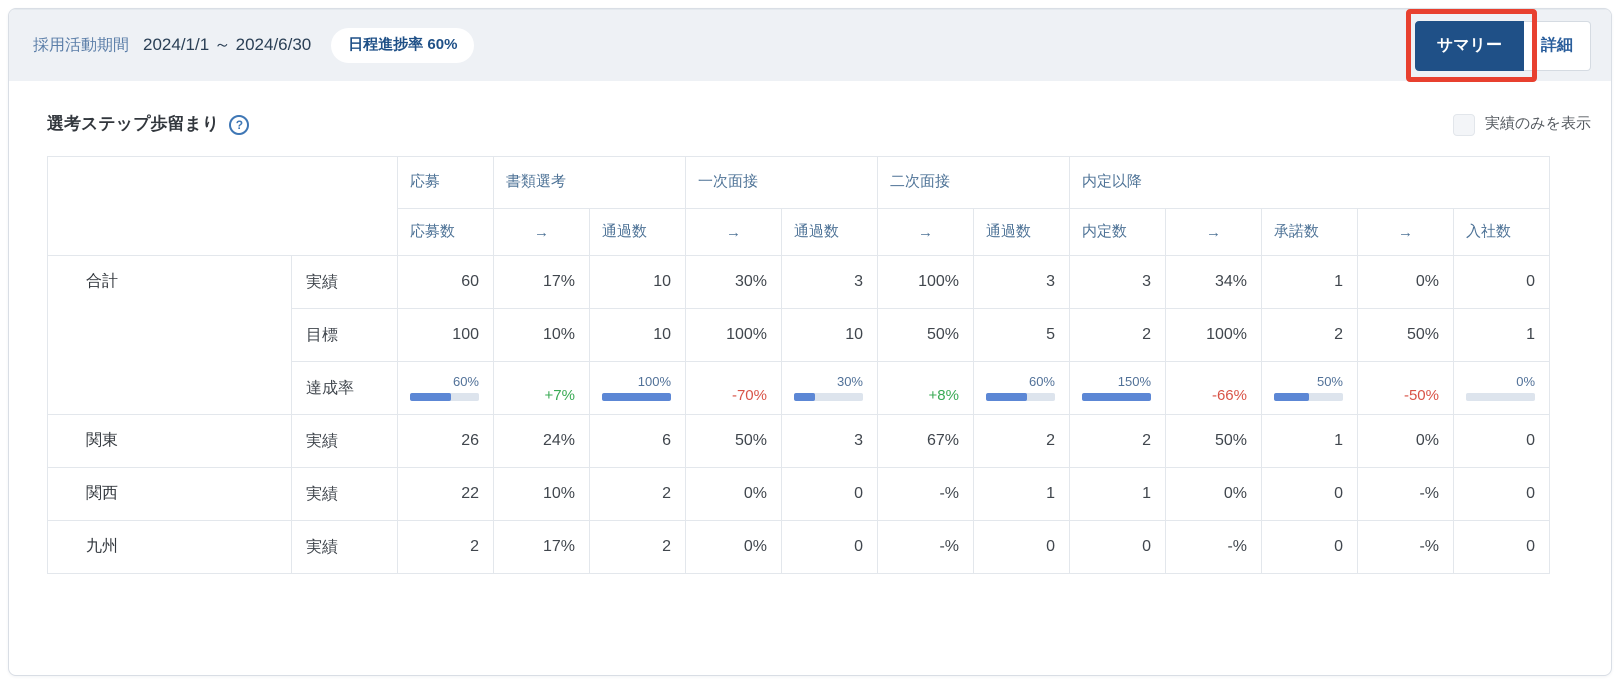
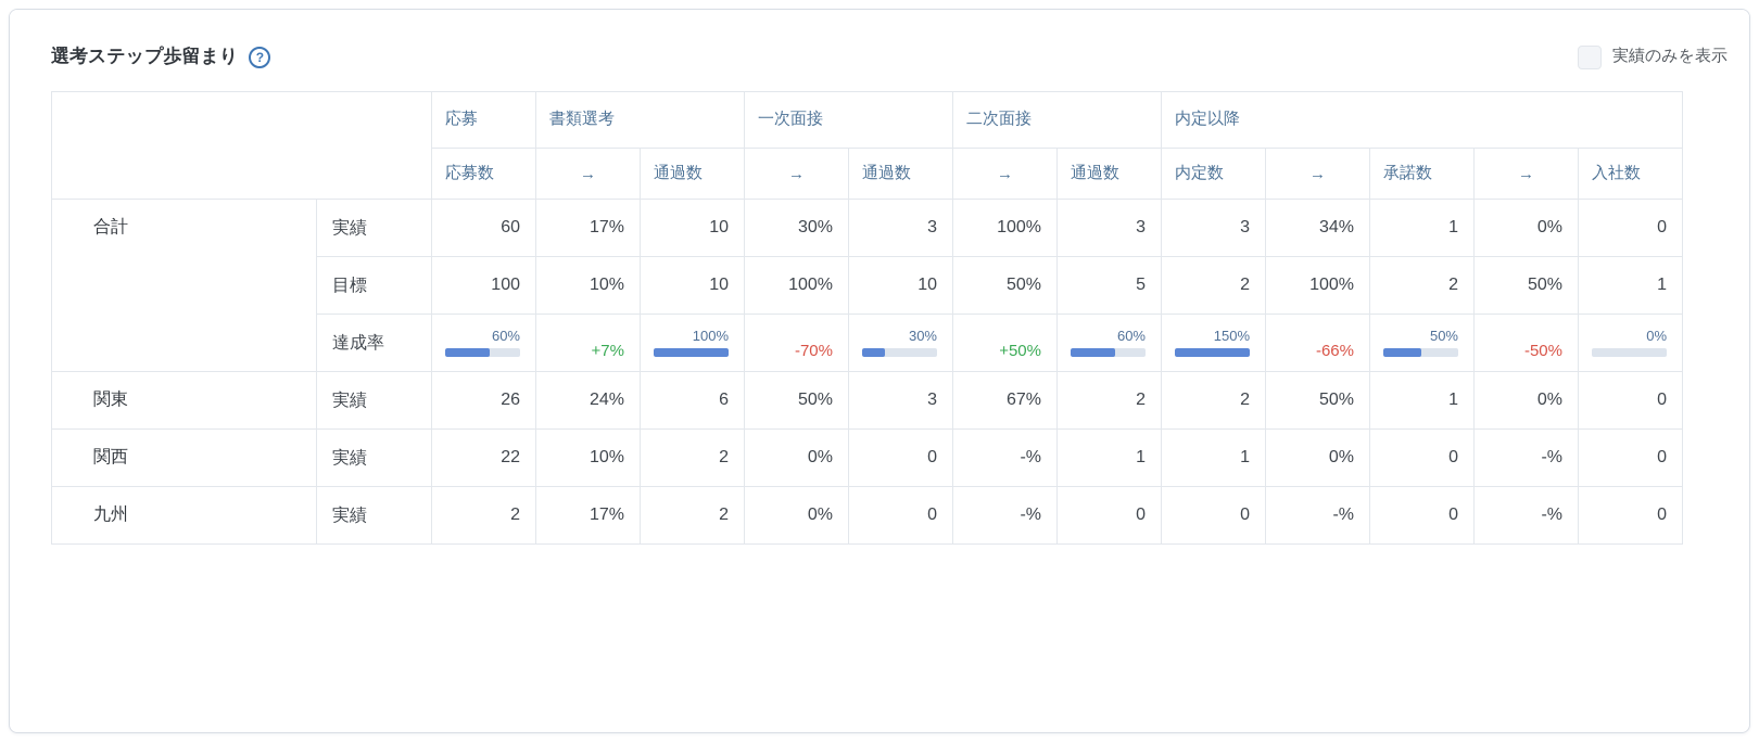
- 採用活動期間
- 2024/1/1 ～ 2024/6/30
- 日程進捗率 60%
- サマリー
- 詳細
  選考ステップ歩留まり
  ?
  実績のみを表示
  	応募	書類選考	一次面接	二次面接	内定以降
  応募数	→	通過数	→	通過数	→	通過数	内定数	→	承諾数	→	入社数
  合計	実績	60	17%	10	30%	3	100%	3	3	34%	1	0%	0
  目標	100	10%	10	100%	10	50%	5	2	100%	2	50%	1
- 達成率	60%	+7%	100%	-70%	30%	+8%	60%	150%	-66%	50%	-50%	0%
+ 達成率	60%	+7%	100%	-70%	30%	+50%	60%	150%	-66%	50%	-50%	0%
  関東	実績	26	24%	6	50%	3	67%	2	2	50%	1	0%	0
  関西	実績	22	10%	2	0%	0	-%	1	1	0%	0	-%	0
  九州	実績	2	17%	2	0%	0	-%	0	0	-%	0	-%	0
